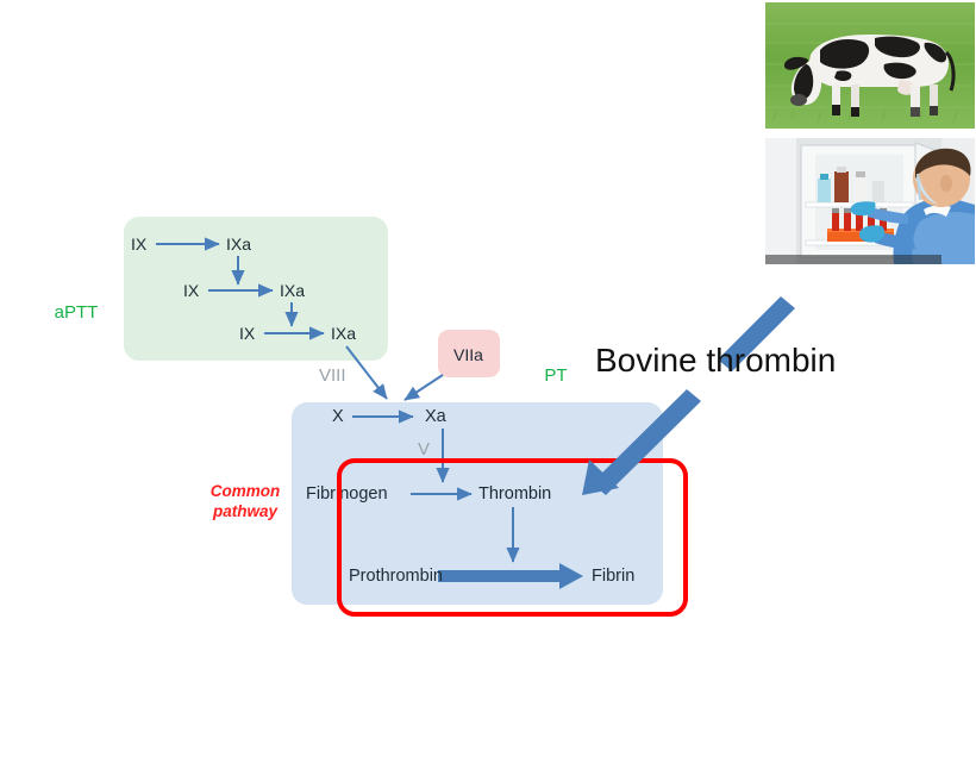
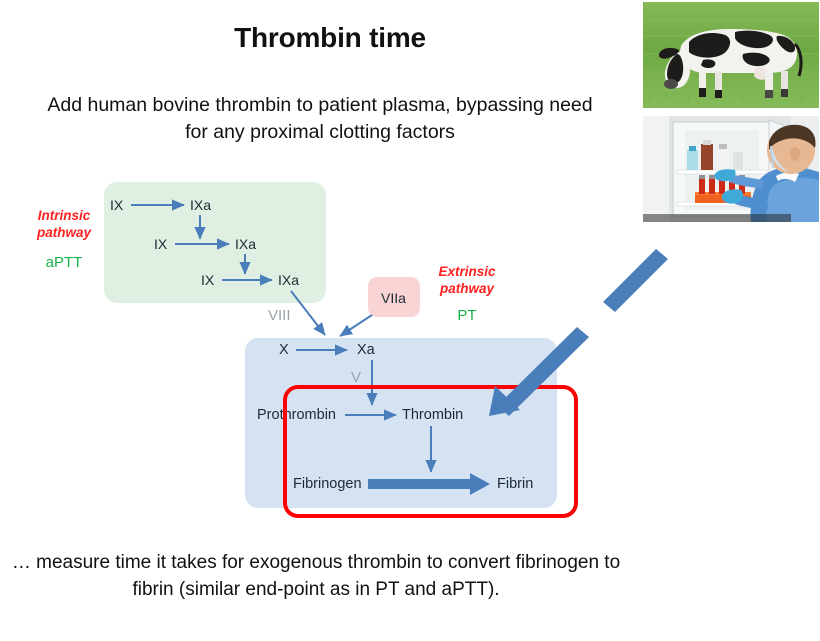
+ Thrombin time
+ Add human bovine thrombin to patient plasma, bypassing need for any proximal clotting factors
+ Intrinsic pathway
  aPTT
+ Extrinsic pathway
  PT
- Common pathway
- Bovine thrombin
  IX
  IXa
  IX
  IXa
  IX
  IXa
  VIIa
  X
  Xa
- Fibrinogen
+ Prothrombin
  Thrombin
- Prothrombin
+ Fibrinogen
  Fibrin
  VIII
  V
+ … measure time it takes for exogenous thrombin to convert fibrinogen to fibrin (similar end-point as in PT and aPTT).
